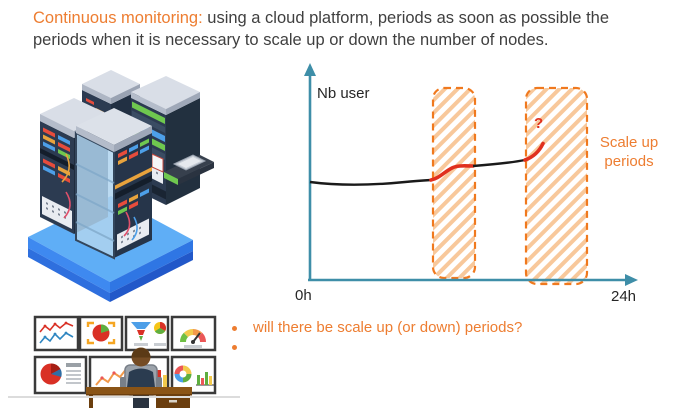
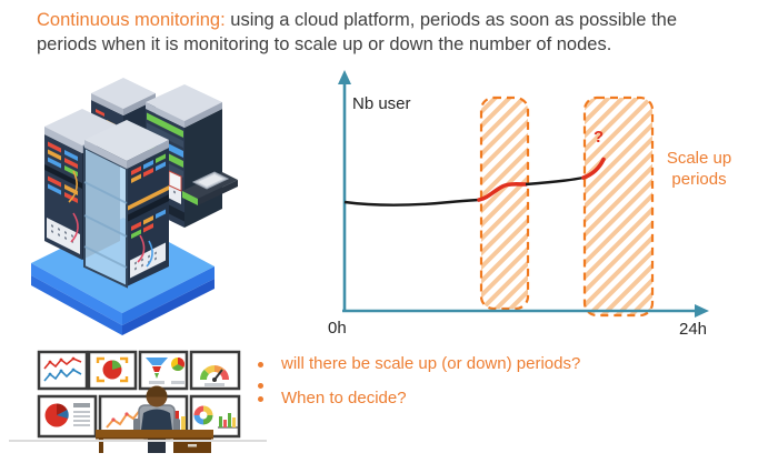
  Continuous monitoring: using a cloud platform, periods as soon as possible the
- periods when it is necessary to scale up or down the number of nodes.
+ periods when it is monitoring to scale up or down the number of nodes.
  Nb user
  0h
  24h
  Scale up periods
  ?
  will there be scale up (or down) periods?
+ When to decide?
